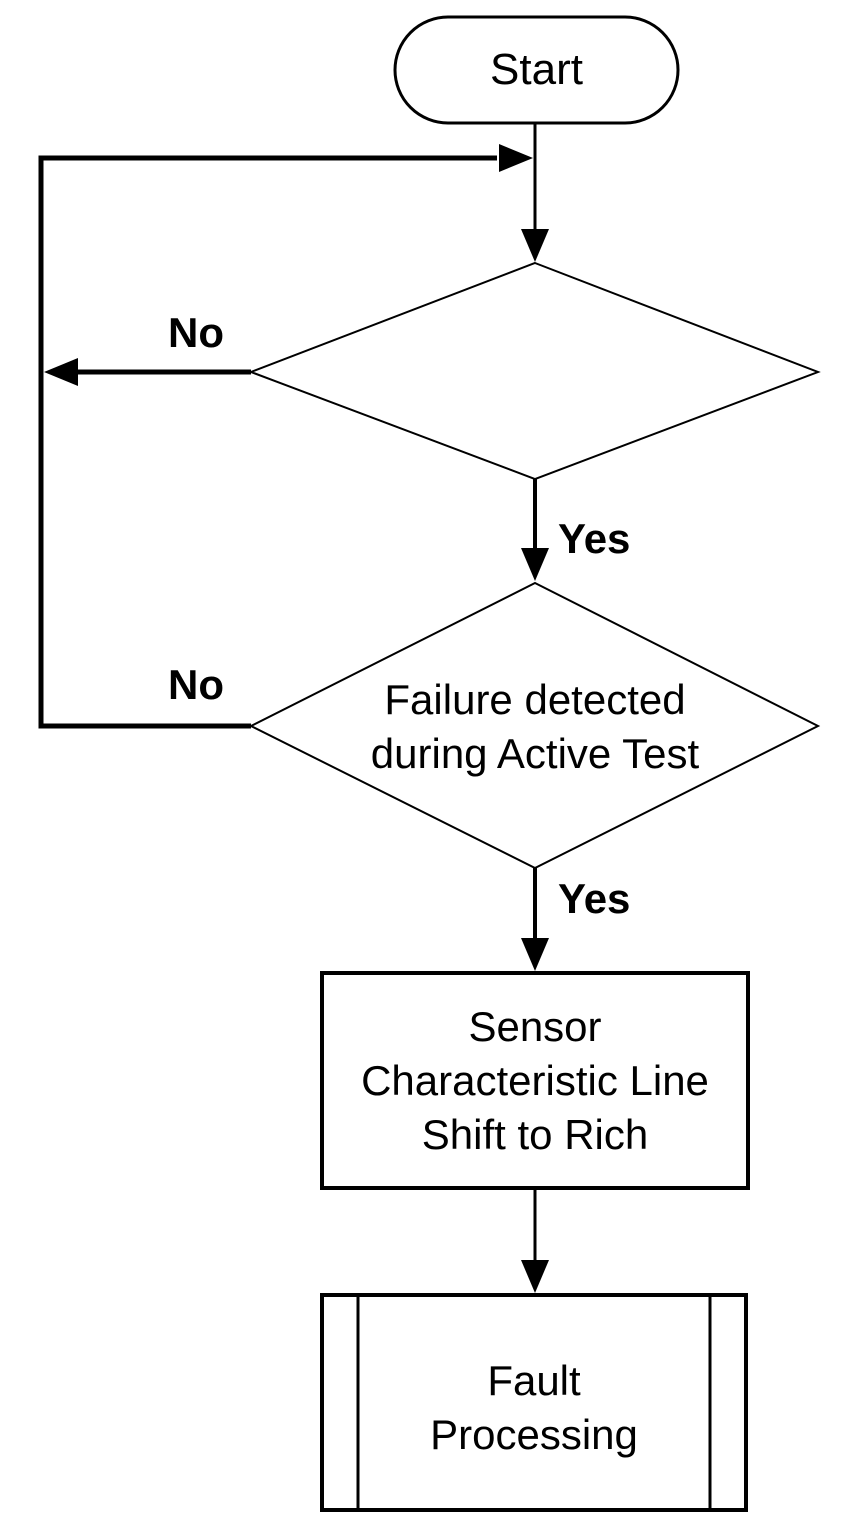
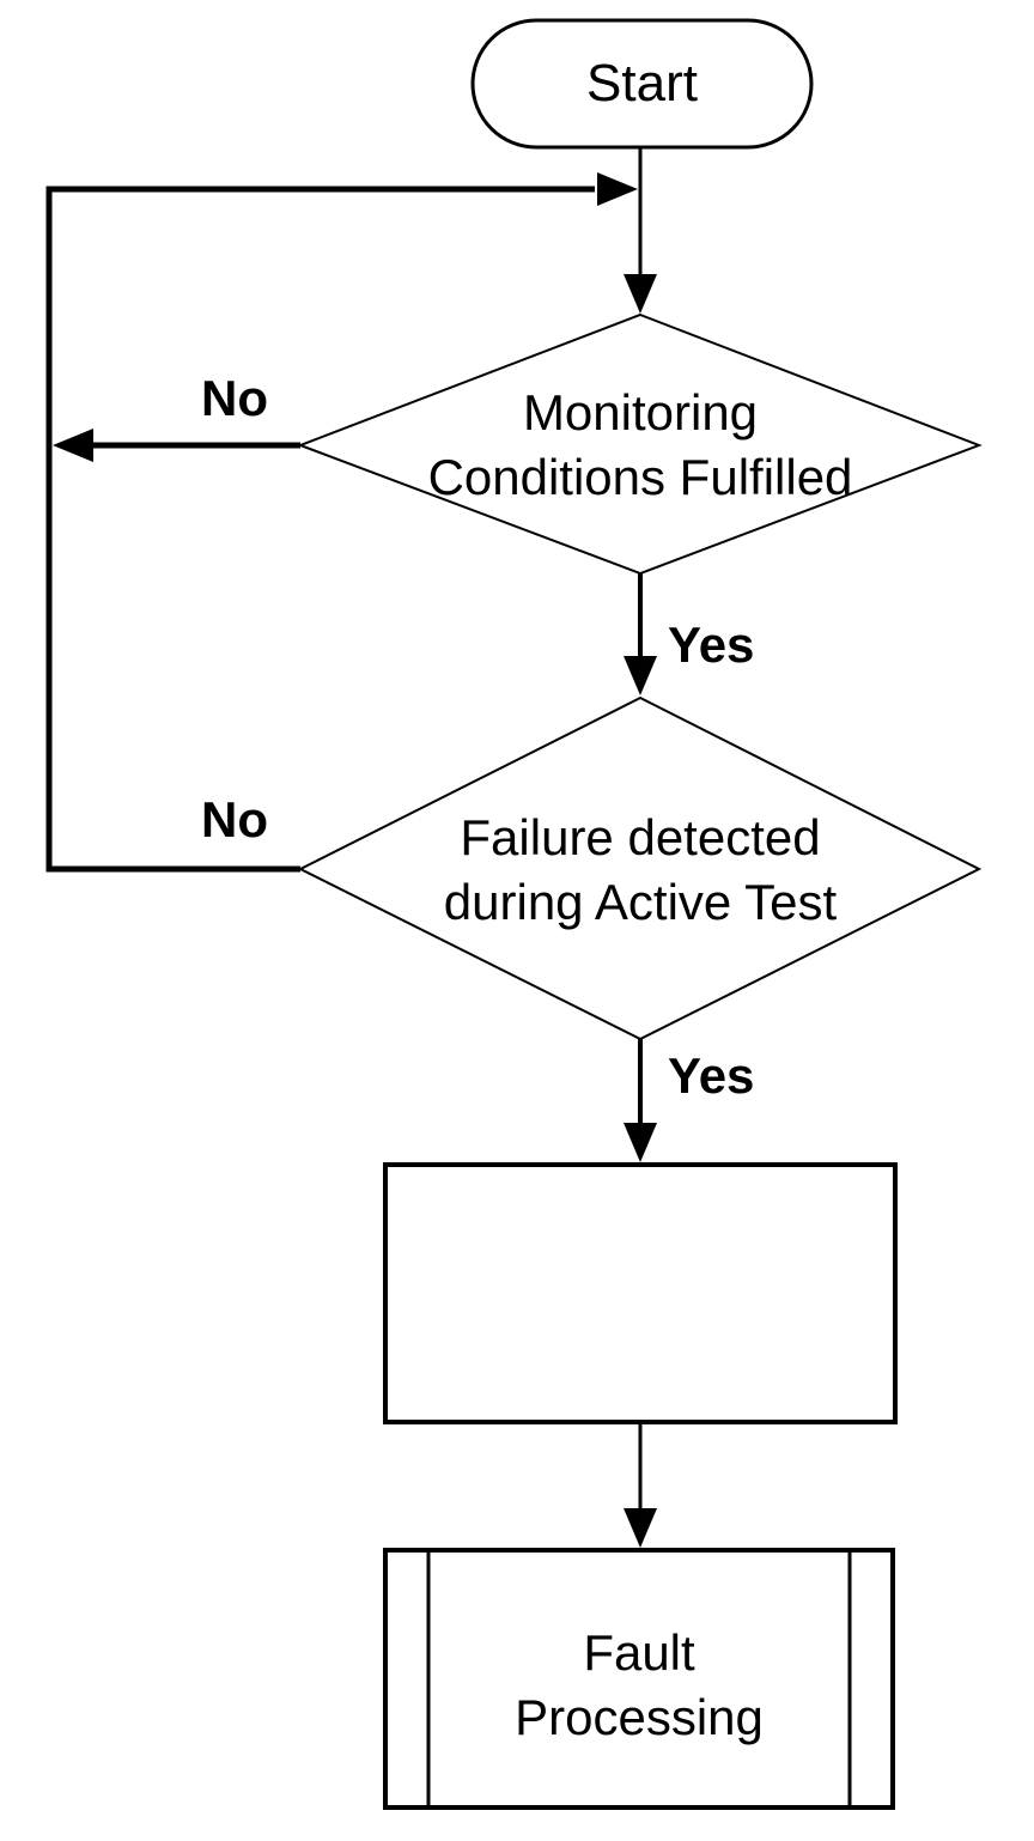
  Start
+ Monitoring
+ Conditions Fulfilled
  Failure detected
  during Active Test
- Sensor
- Characteristic Line
- Shift to Rich
  Fault
  Processing
  No
  Yes
  No
  Yes
